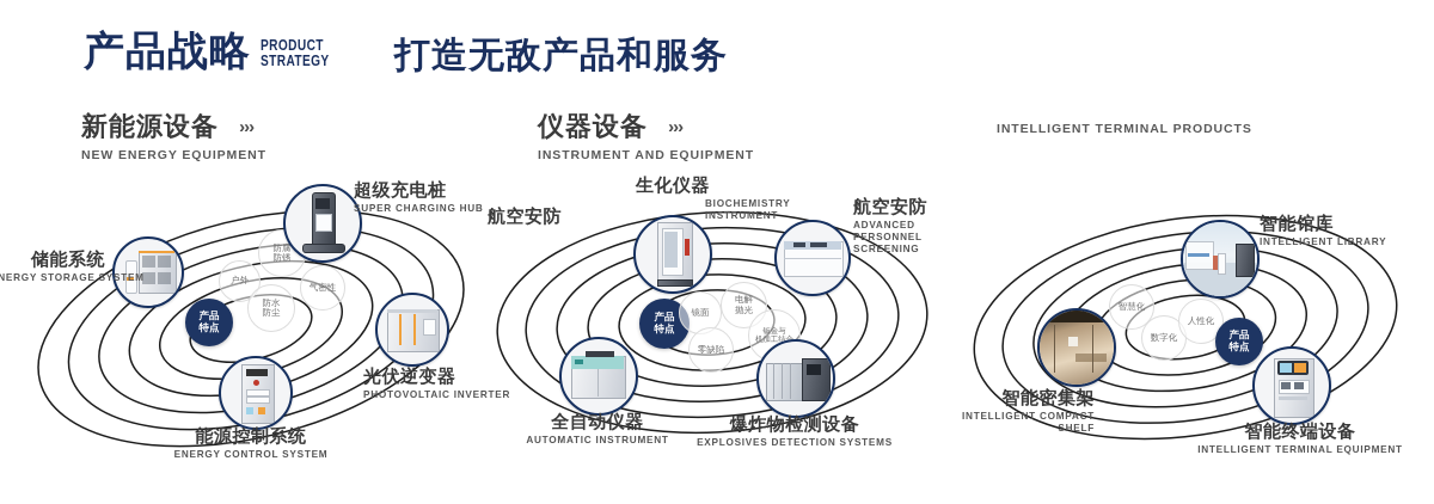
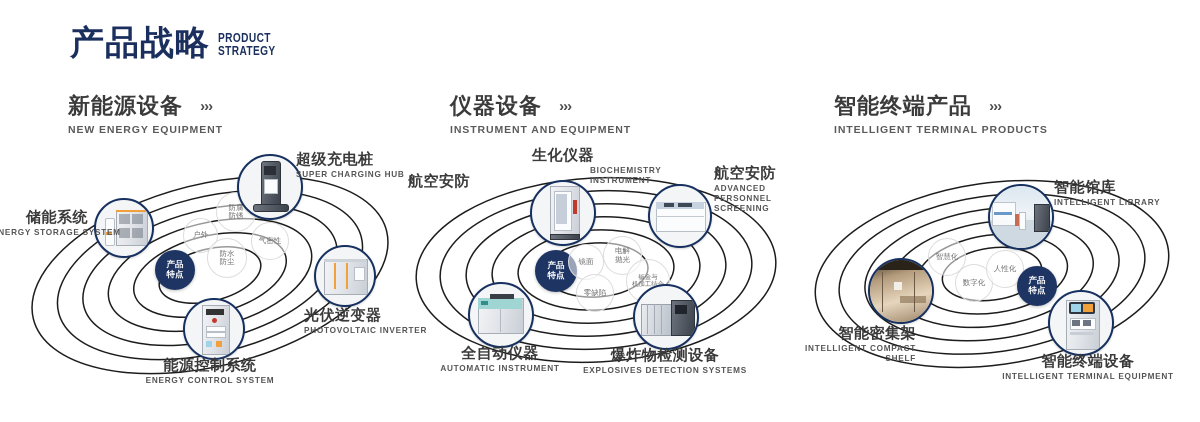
  产品战略
  PRODUCT
  STRATEGY
- 打造无敌产品和服务
  新能源设备 ›››
  NEW ENERGY EQUIPMENT
  仪器设备 ›››
  INSTRUMENT AND EQUIPMENT
+ 智能终端产品 ›››
  INTELLIGENT TERMINAL PRODUCTS
  产品
  特点
  户外
  防腐
  防锈
  防水
  防尘
  气密性
  储能系统
  NERGY STORAGE SYSTEM
  超级充电桩
  SUPER CHARGING HUB
  光伏逆变器
  PHOTOVOLTAIC INVERTER
  能源控制系统
  ENERGY CONTROL SYSTEM
  产品
  特点
  镜面
  电解
  抛光
  零缺陷
  航空安防
  生化仪器
  BIOCHEMISTRY INSTRUMENT
  航空安防
  ADVANCED PERSONNEL SCREENING
  全自动仪器
  AUTOMATIC INSTRUMENT
  爆炸物检测设备
  EXPLOSIVES DETECTION SYSTEMS
  智慧化
  数字化
  人性化
  产品
  特点
  智能馆库
  INTELLIGENT LIBRARY
  智能密集架
  INTELLIGENT COMPACT SHELF
  智能终端设备
  INTELLIGENT TERMINAL EQUIPMENT
